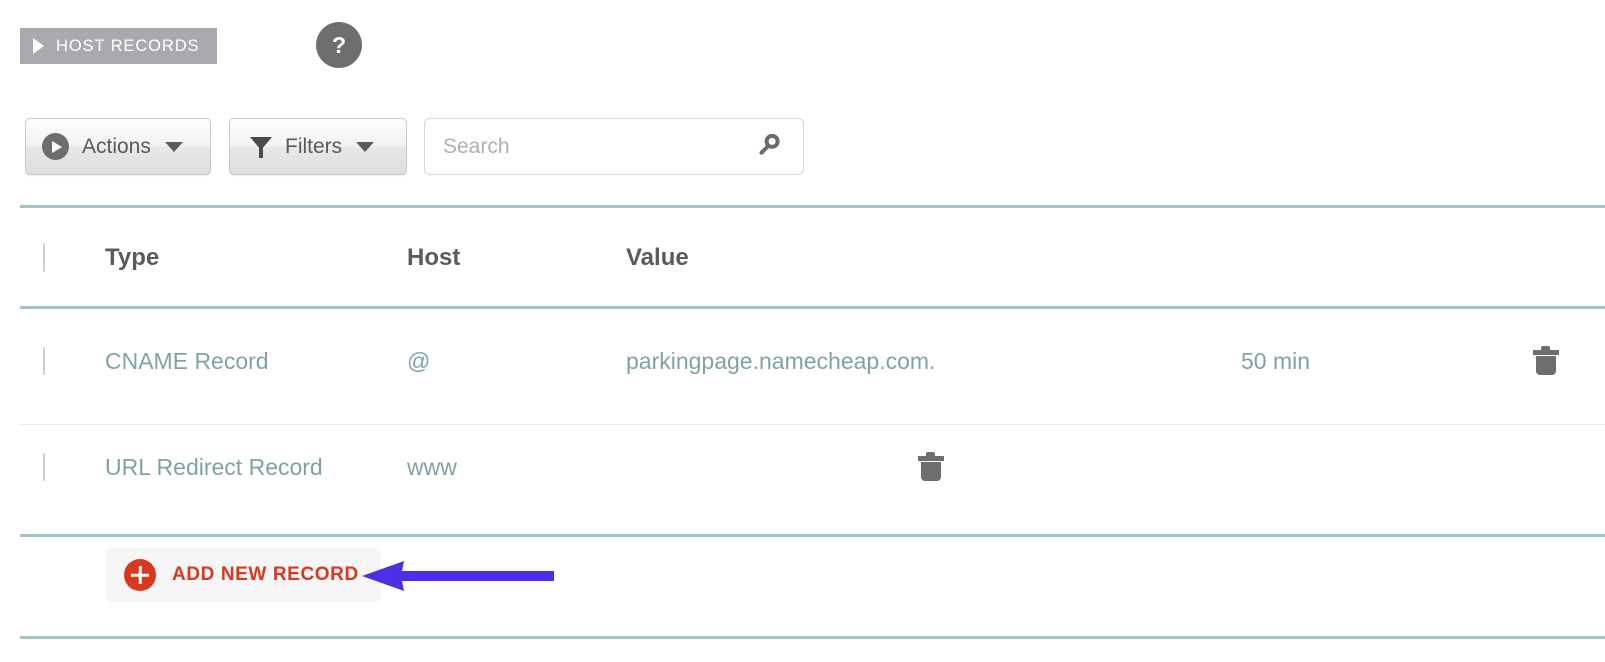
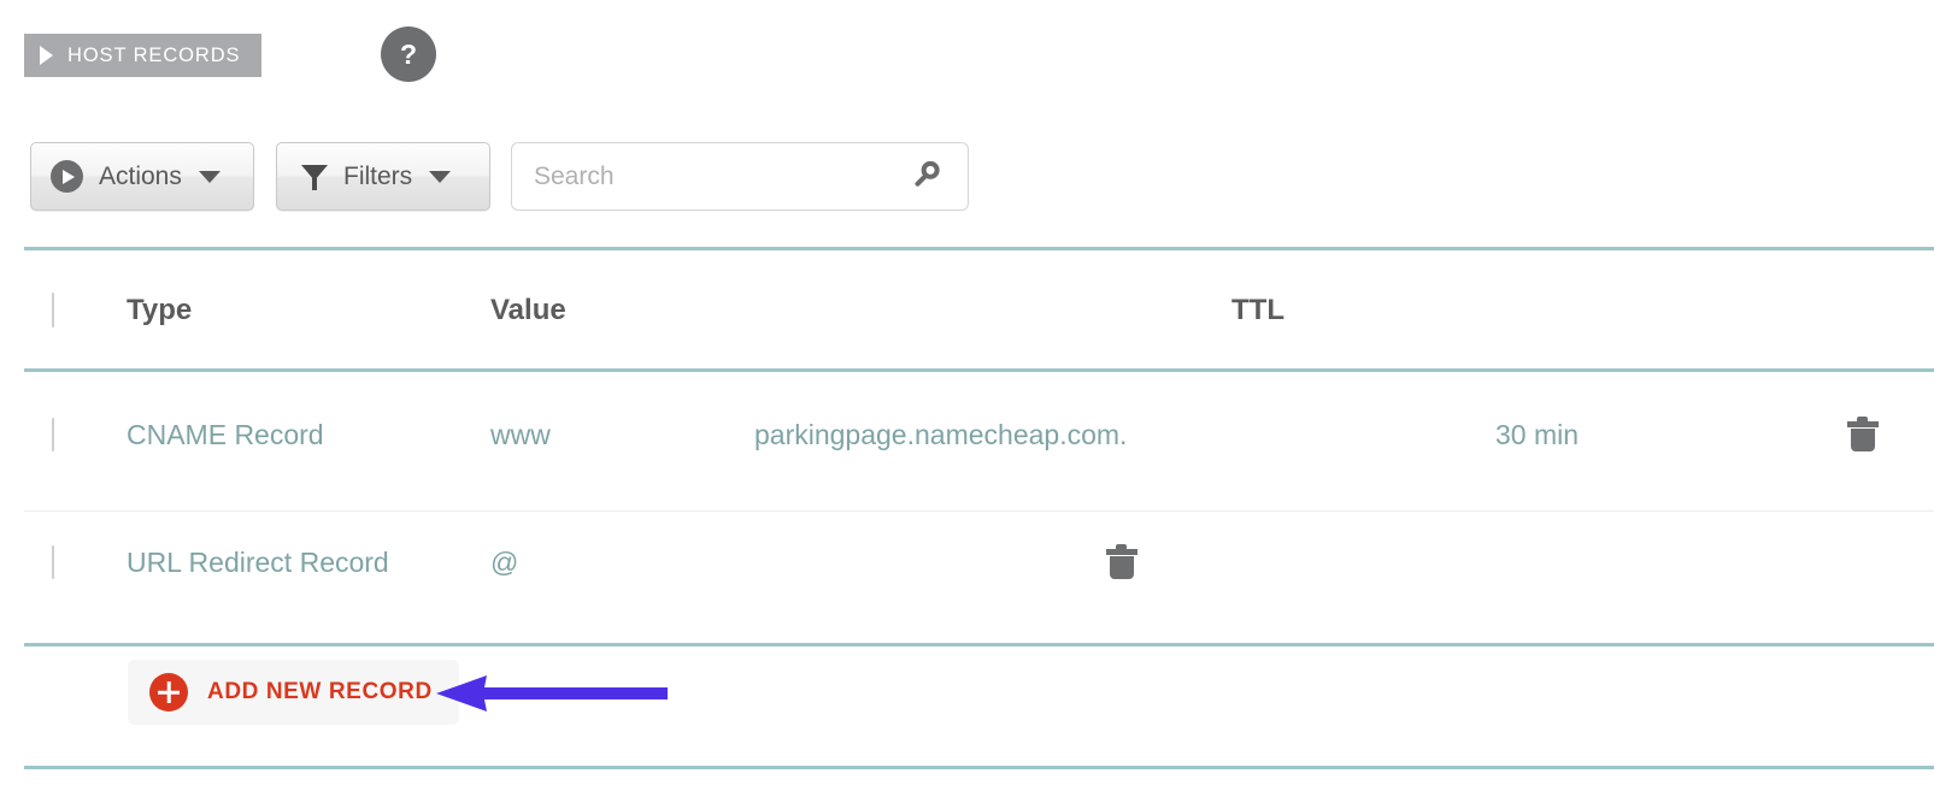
  HOST RECORDS
  ?
  Actions
  Filters
  Search
  Type
- Host
  Value
+ TTL
  CNAME Record
- @
+ www
  parkingpage.namecheap.com.
- 50 min
+ 30 min
  URL Redirect Record
- www
+ @
  ADD NEW RECORD
